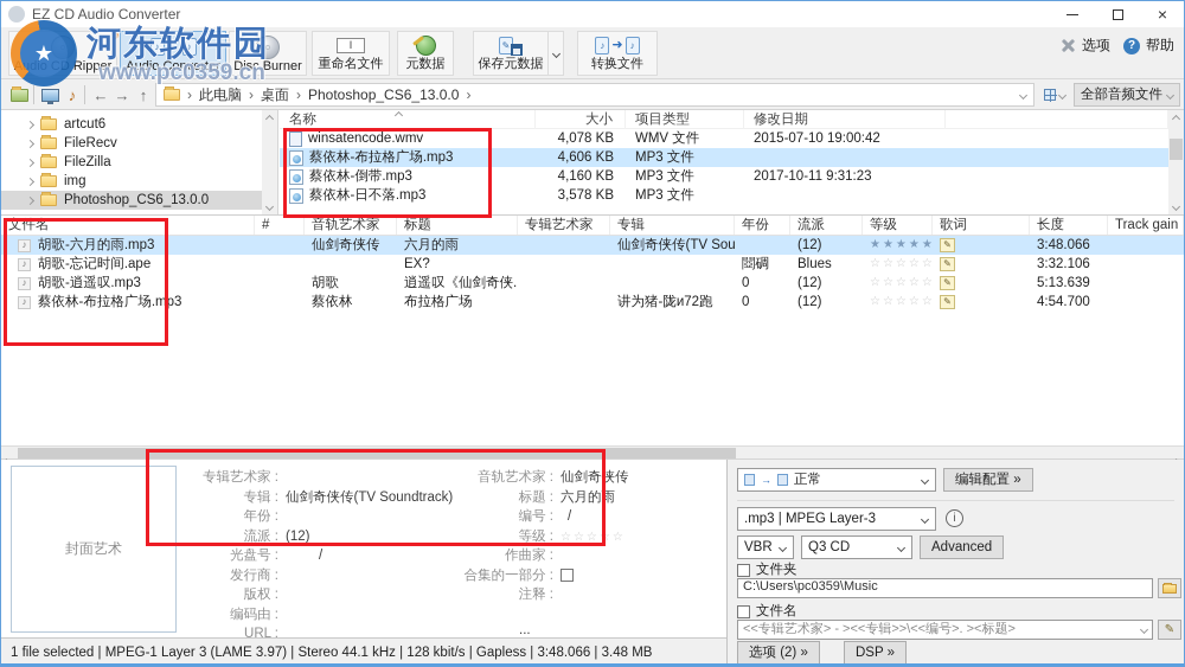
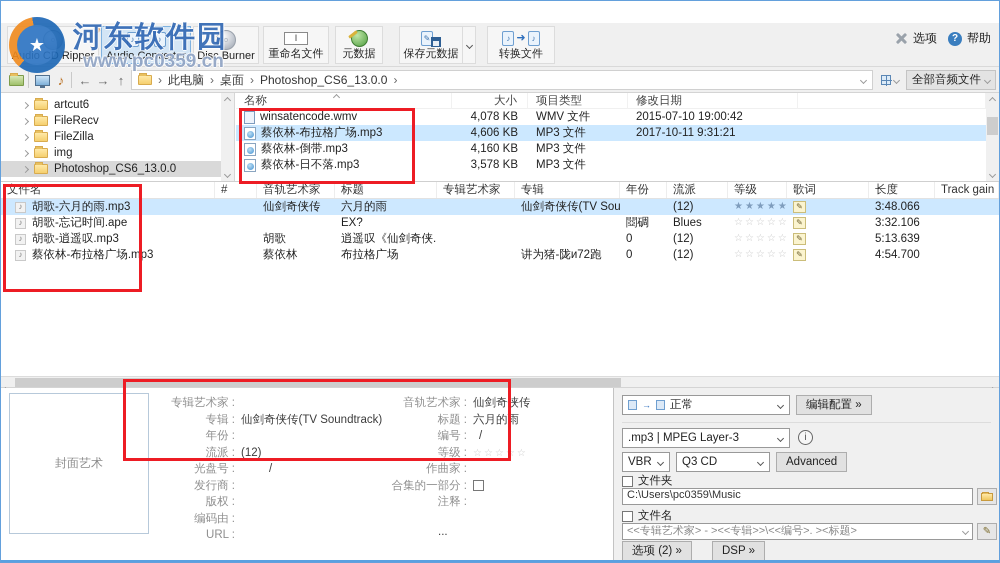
- EZ CD Audio Converter
- ×
  ♪
  ♪
  →
  ♪
  Audio Converter
  Disc Burner
  I
  重命名文件
  元数据
  ✎
  保存元数据
  ♪
  ➜
  ♪
  转换文件
  选项
  ?
  帮助
  ♪
  ←
  →
  ↑
  ›
  此电脑
  ›
  桌面
  ›
  Photoshop_CS6_13.0.0
  ›
  全部音频文件
  artcut6
  FileRecv
  FileZilla
  img
  Photoshop_CS6_13.0.0
  名称
  大小
  项目类型
  修改日期
  winsatencode.wmv
  4,078 KB
  WMV 文件
  2015-07-10 19:00:42
  蔡依林-布拉格广场.mp3
  4,606 KB
  MP3 文件
+ 2017-10-11 9:31:21
  蔡依林-倒带.mp3
  4,160 KB
  MP3 文件
- 2017-10-11 9:31:23
  蔡依林-日不落.mp3
  3,578 KB
  MP3 文件
  文件名
  #
  音轨艺术家
  标题
  专辑艺术家
  专辑
  年份
  流派
  等级
  歌词
  长度
  Track gain
  ♪
  胡歌-六月的雨.mp3
  仙剑奇侠传
  六月的雨
  仙剑奇侠传(TV Sou
  (12)
  ★★★★★
  ✎
  3:48.066
  ♪
  胡歌-忘记时间.ape
  EX?
  閸碉
  Blues
  ☆☆☆☆☆
  ✎
  3:32.106
  ♪
  胡歌-逍遥叹.mp3
  胡歌
  逍遥叹《仙剑奇侠.
  0
  (12)
  ☆☆☆☆☆
  ✎
  5:13.639
  ♪
  蔡依林-布拉格广场.mp3
  蔡依林
  布拉格广场
  讲为猪-陇и72跑
  0
  (12)
  ☆☆☆☆☆
  ✎
  4:54.700
  封面艺术
  专辑艺术家 :
  专辑 :
  年份 :
  流派 :
  光盘号 :
  发行商 :
  版权 :
  编码由 :
  URL :
  仙剑奇侠传(TV Soundtrack)
  (12)
  /
  音轨艺术家 :
  标题 :
  编号 :
  等级 :
  作曲家 :
  合集的一部分 :
  注释 :
  仙剑奇侠传
  六月的雨
  /
  ☆☆☆☆☆
  ...
  →
  正常
  编辑配置 »
  .mp3 | MPEG Layer-3
  i
  VBR
  Q3 CD
  Advanced
  文件夹
  C:\Users\pc0359\Music
  文件名
  <<专辑艺术家> - ><<专辑>>\<<编号>. ><标题>
  ✎
  选项 (2) »
  DSP »
- 1 file selected | MPEG-1 Layer 3 (LAME 3.97) | Stereo 44.1 kHz | 128 kbit/s | Gapless | 3:48.066 | 3.48 MB
  河东软件园
  www.pc0359.cn
